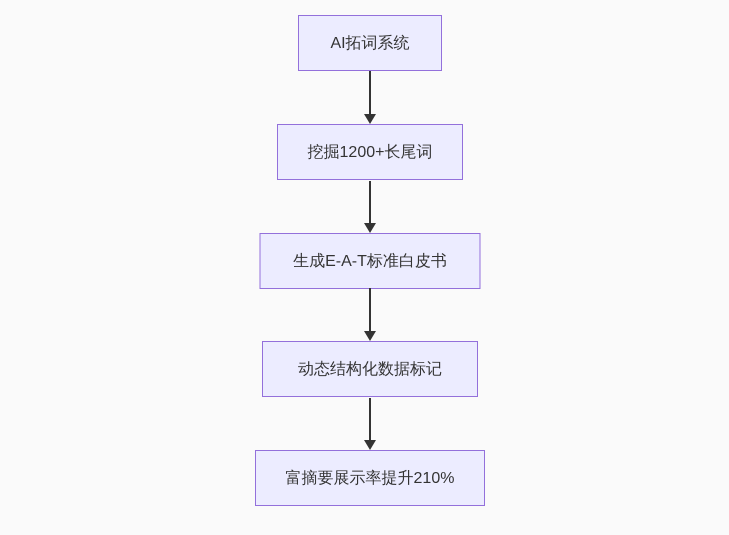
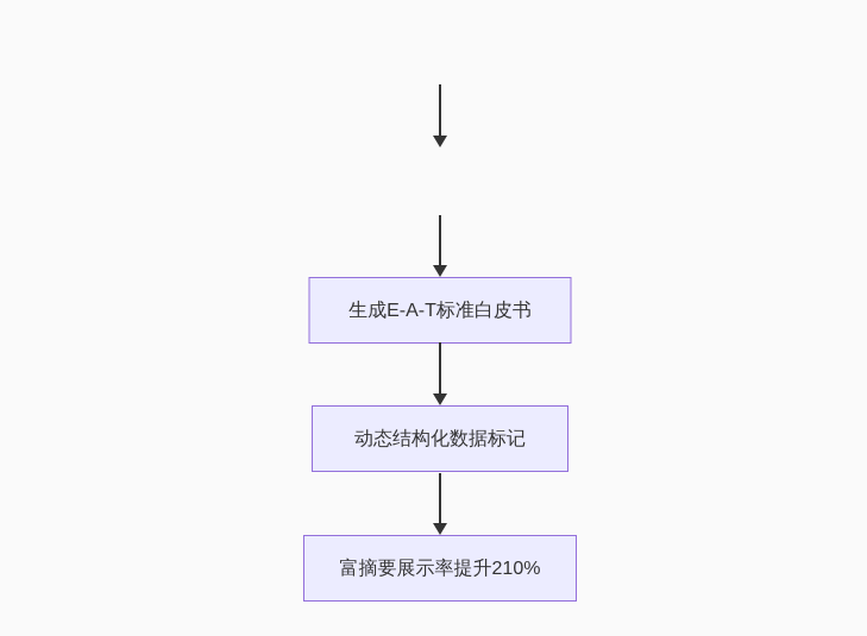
- AI拓词系统
- 挖掘1200+长尾词
  生成E-A-T标准白皮书
  动态结构化数据标记
  富摘要展示率提升210%
